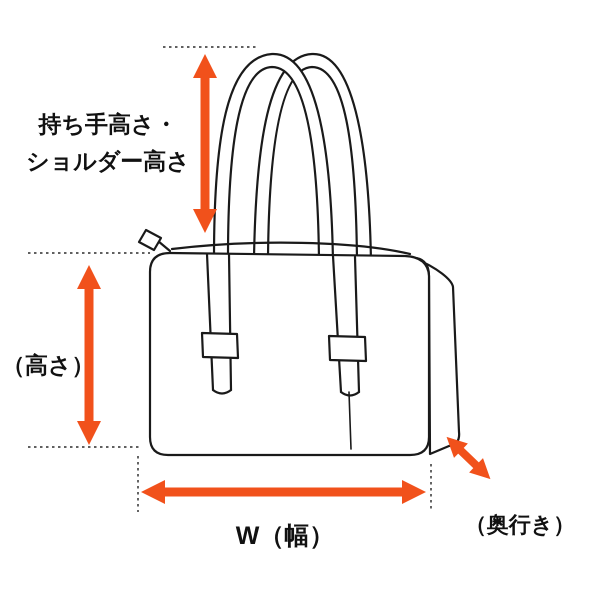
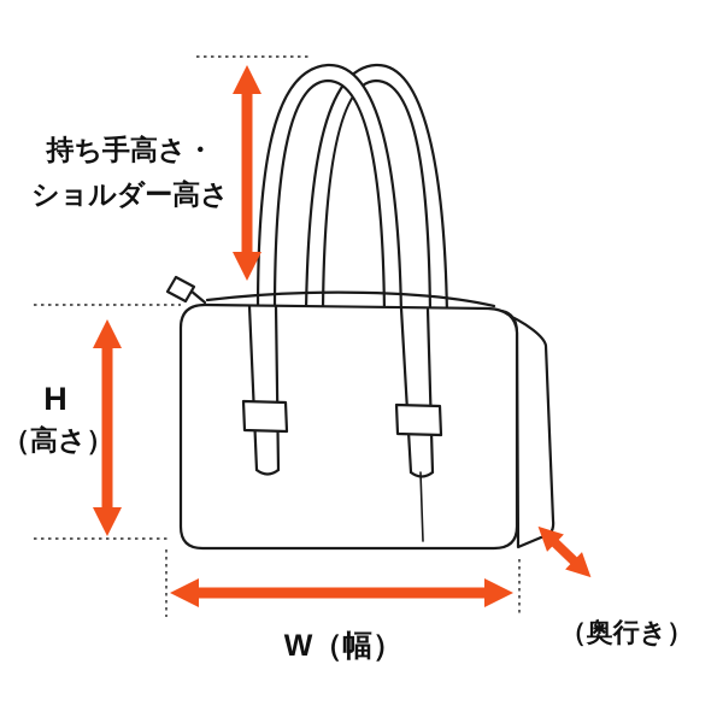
  持ち手高さ・
  ショルダー高さ
+ H
  （高さ）
  W（幅）
  （奥行き）
